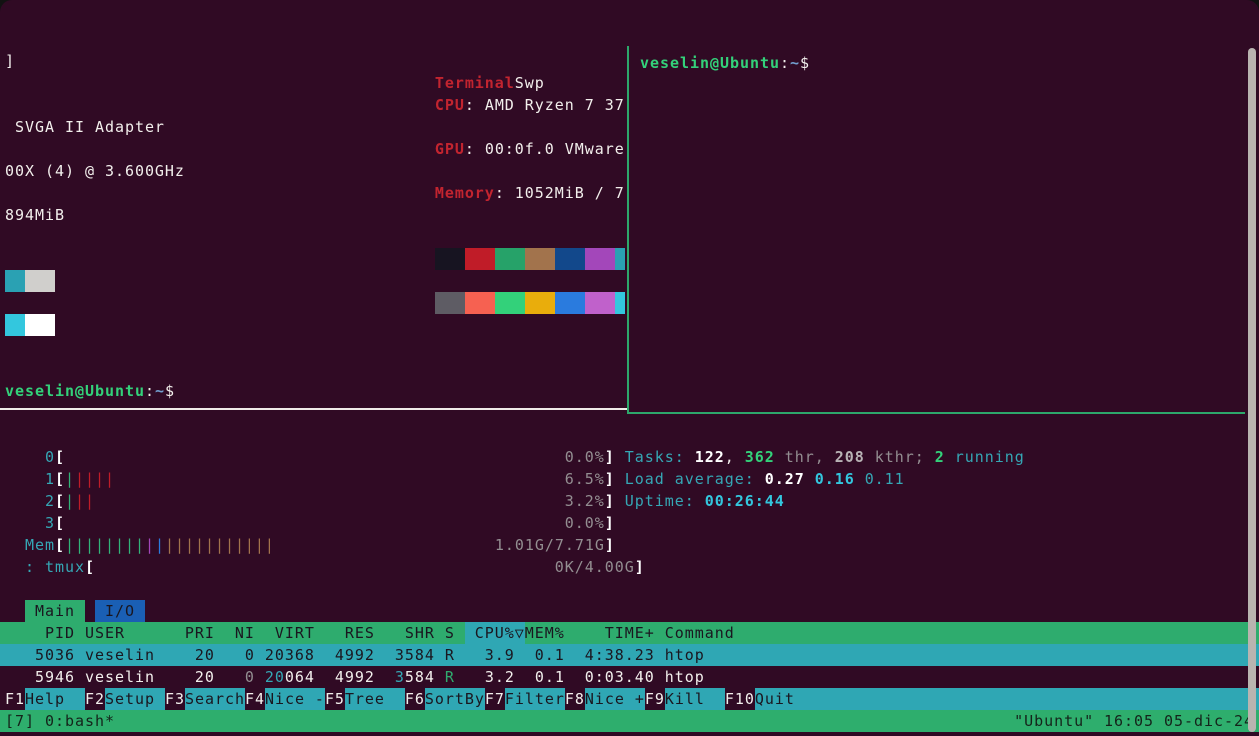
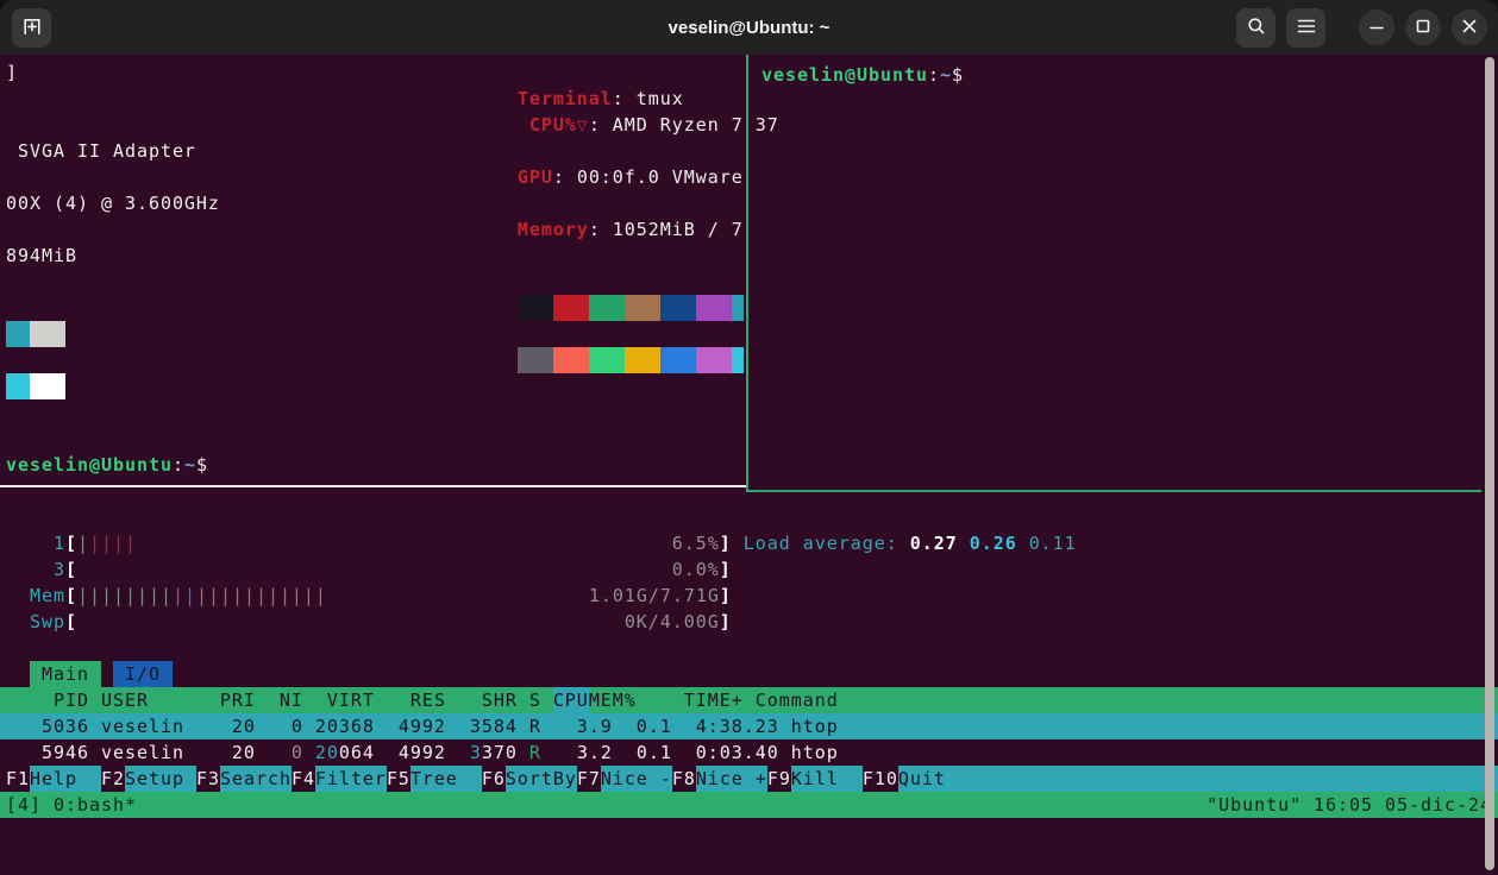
+ veselin@Ubuntu: ~
  ]
- TerminalSwp
+ Terminal: tmux
- CPU: AMD Ryzen 7 37
+ CPU%▽: AMD Ryzen 7 37
  SVGA II Adapter
  GPU: 00:0f.0 VMware
  00X (4) @ 3.600GHz
  Memory: 1052MiB / 7
  894MiB
  veselin@Ubuntu:~$
- 0[ 0.0%] Tasks: 122, 362 thr, 208 kthr; 2 running
- 1[||||| 6.5%] Load average: 0.27 0.16 0.11
+ 1[||||| 6.5%] Load average: 0.27 0.26 0.11
- 2[||| 3.2%] Uptime: 00:26:44
  3[ 0.0%]
  Mem[||||||||||||||||||||| 1.01G/7.71G]
- : tmux[ 0K/4.00G]
+ Swp[ 0K/4.00G]
  Main I/O
- PID USER PRI NI VIRT RES SHR S CPU%▽MEM% TIME+ Command
+ PID USER PRI NI VIRT RES SHR S CPUMEM% TIME+ Command
  5036 veselin 20 0 20368 4992 3584 R 3.9 0.1 4:38.23 htop
- 5946 veselin 20 0 20064 4992 3584 R 3.2 0.1 0:03.40 htop
+ 5946 veselin 20 0 20064 4992 3370 R 3.2 0.1 0:03.40 htop
  F1
  Help
  F2
  Setup
  F3
  Search
  F4
- Nice -
+ Filter
  F5
  Tree
  F6
  SortBy
  F7
- Filter
+ Nice -
  F8
  Nice +
  F9
  Kill
  F10
  Quit
- [7] 0:bash*
+ [4] 0:bash*
  "Ubuntu" 16:05 05-dic-2
  veselin@Ubuntu:~$
